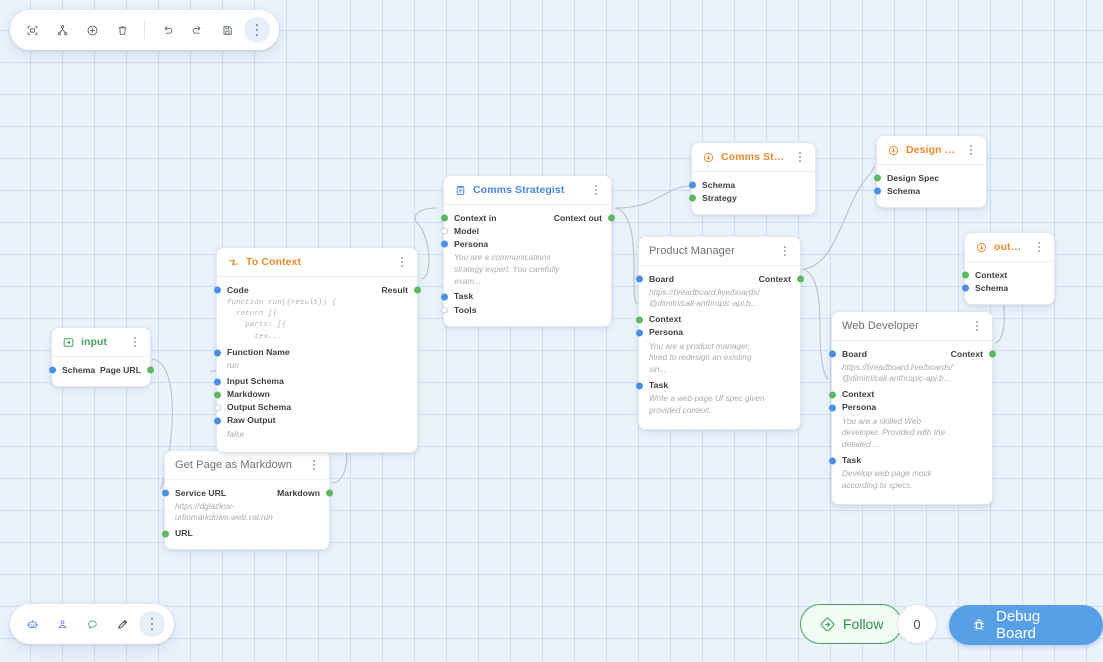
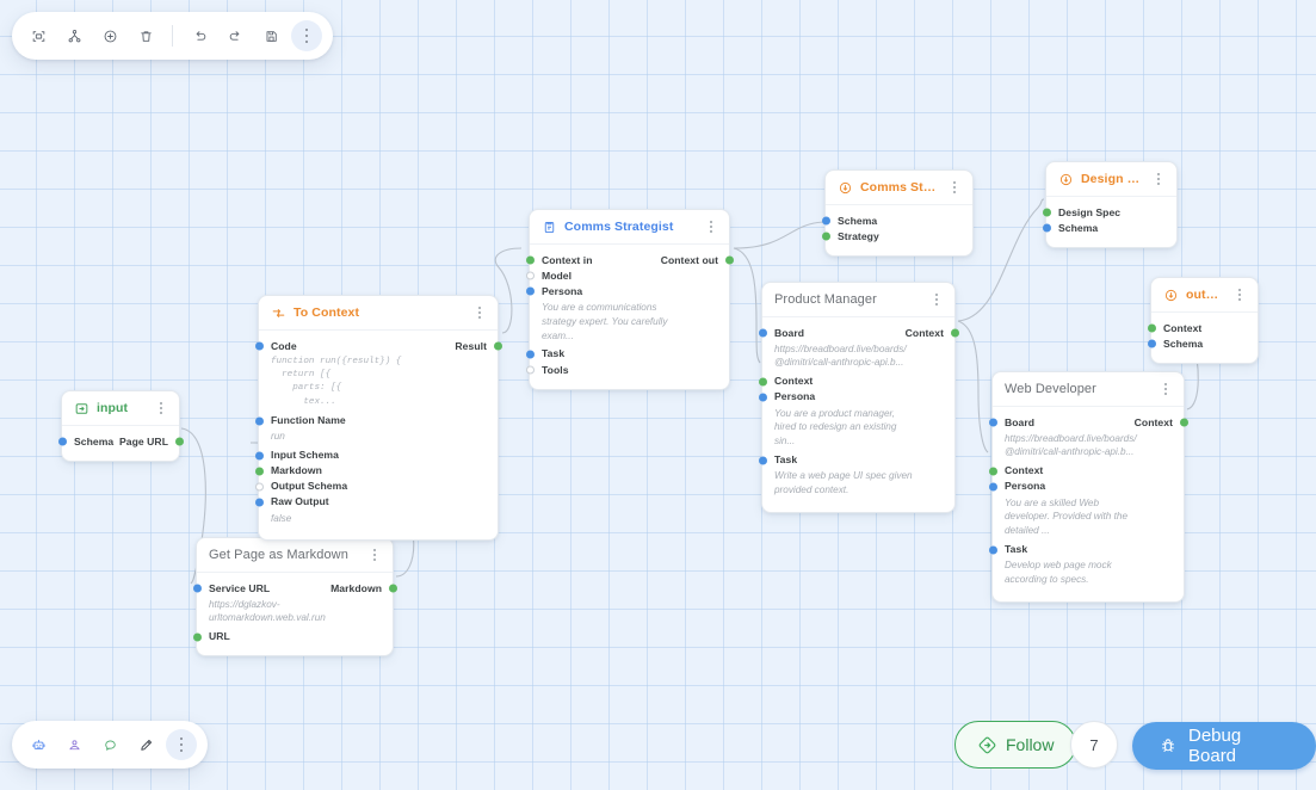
  Follow
- 0
+ 7
  Debug Board
  input
  Schema
  Page URL
  Get Page as Markdown
  Service URL
  Markdown
  https://dglazkov-
  urltomarkdown.web.val.run
  URL
  To Context
  Code
  Result
  function run({result}) {
  return [{
  parts: [{
  tex...
  Function Name
  run
  Input Schema
  Markdown
  Output Schema
  Raw Output
  false
  Comms Strategist
  Context in
  Context out
  Model
  Persona
  You are a communications
  strategy expert. You carefully
  exam...
  Task
  Tools
  Comms Strat
  Schema
  Strategy
  Product Manager
  Board
  Context
  https://breadboard.live/boards/
  @dimitri/call-anthropic-api.b...
  Context
  Persona
  You are a product manager,
  hired to redesign an existing
  sin...
  Task
  Write a web page UI spec given
  provided context.
  Design Sp
  Design Spec
  Schema
  Web Developer
  Board
  Context
  https://breadboard.live/boards/
  @dimitri/call-anthropic-api.b...
  Context
  Persona
  You are a skilled Web
  developer. Provided with the
  detailed ...
  Task
  Develop web page mock
  according to specs.
  output
  Context
  Schema
